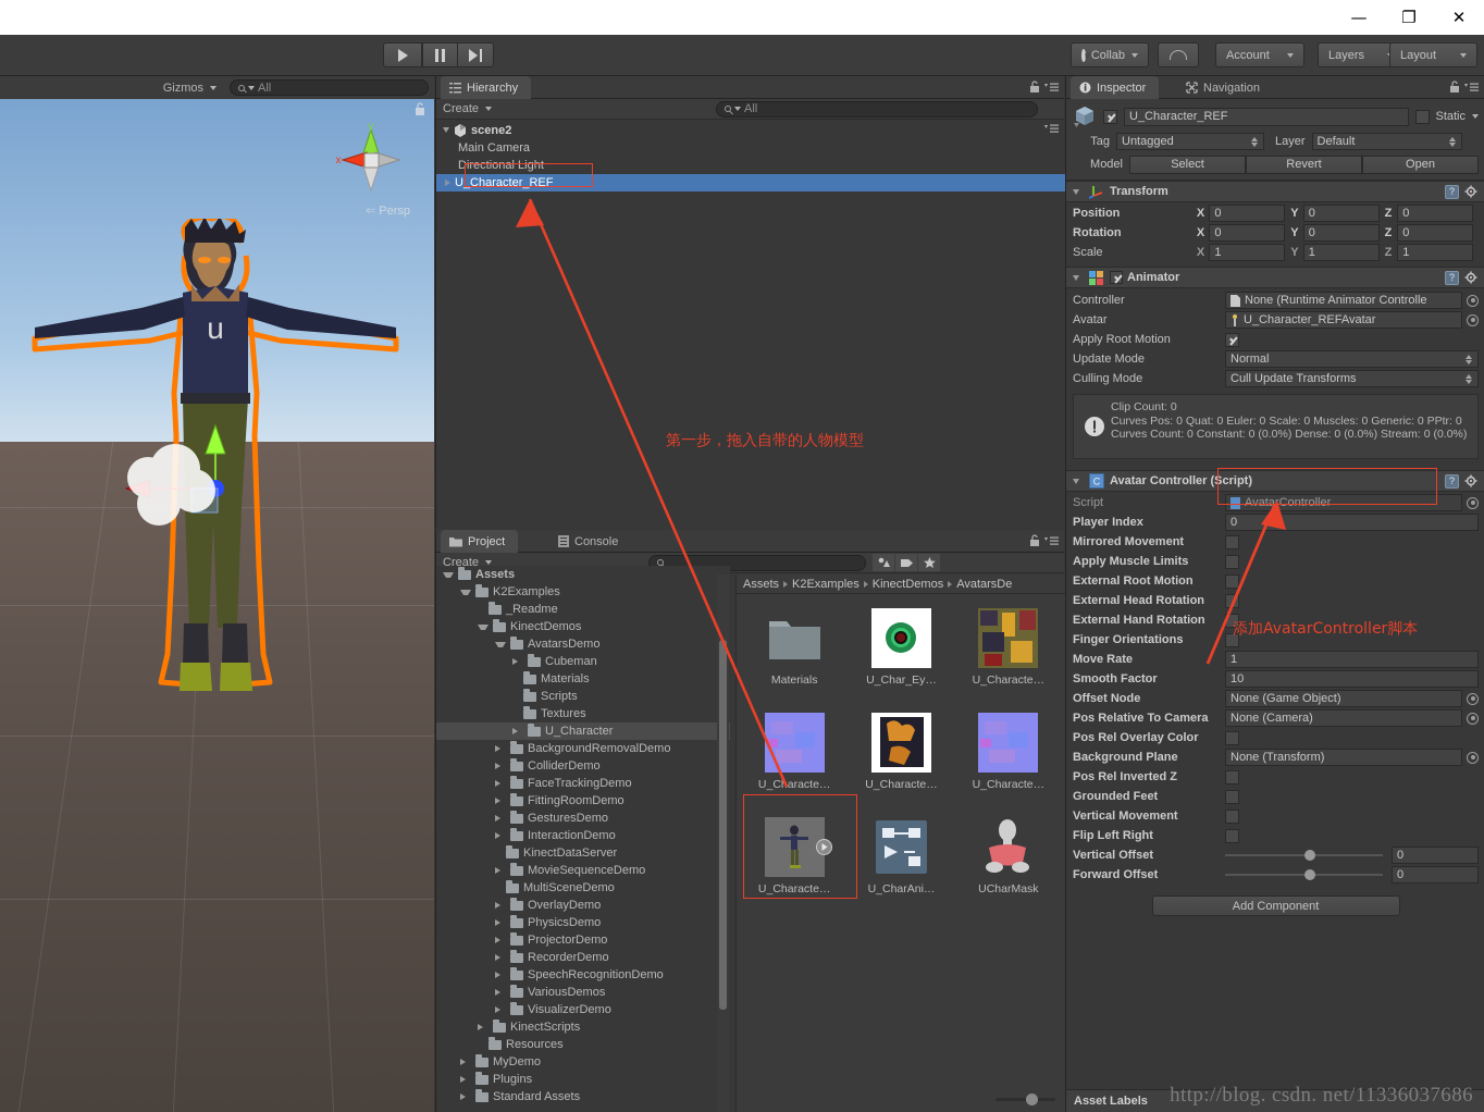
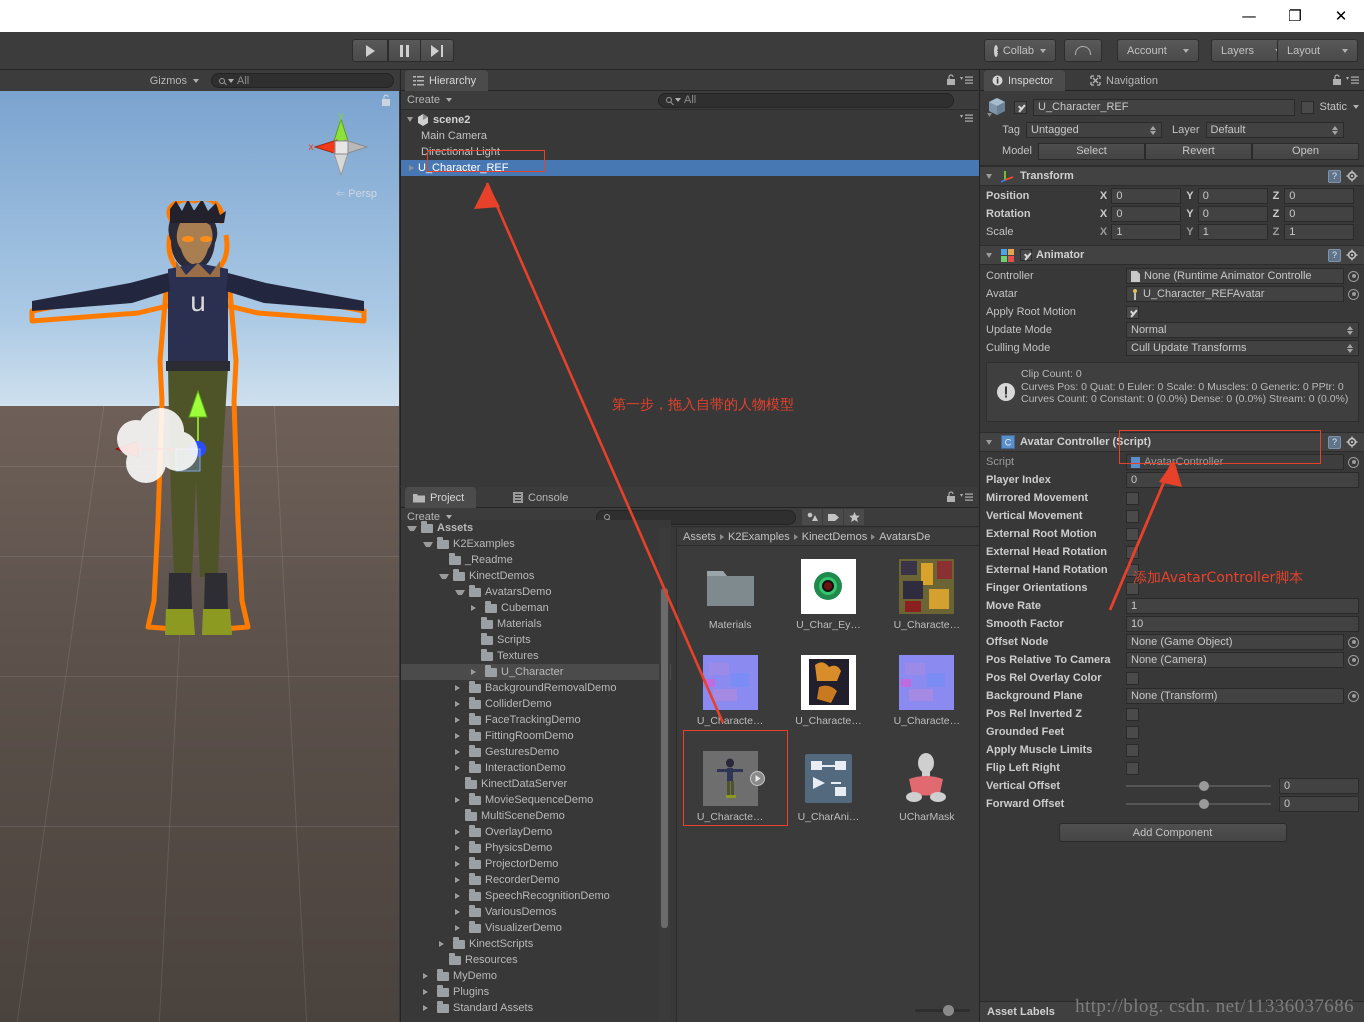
  —
  ❐
  ✕
  Collab
  Account
  Layers
  Layout
  Gizmos
  All
  u
  y
  x
  ⇐ Persp
  Hierarchy
  Create
  All
  scene2
  Main Camera
  Directional Light
  U_Character_REF
  Project
  Console
  Create
  Assets
  K2Examples
  _Readme
  KinectDemos
  AvatarsDemo
  Cubeman
  Materials
  Scripts
  Textures
  U_Character
  BackgroundRemovalDemo
  ColliderDemo
  FaceTrackingDemo
  FittingRoomDemo
  GesturesDemo
  InteractionDemo
  KinectDataServer
  MovieSequenceDemo
  MultiSceneDemo
  OverlayDemo
  PhysicsDemo
  ProjectorDemo
  RecorderDemo
  SpeechRecognitionDemo
  VariousDemos
  VisualizerDemo
  KinectScripts
  Resources
  MyDemo
  Plugins
  Standard Assets
  Assets
  K2Examples
  KinectDemos
  AvatarsDe
  Materials
  U_Char_Ey…
  U_Characte…
  U_Caracte…
  U_Characte…
  U_Characte…
  U_Characte…
  U_CharAni…
  UCharMask
  Inspector
  Navigation
  U_Character_REF
  Static
  Tag
  Untagged
  Layer
  Default
  Model
  Select
  Revert
  Open
  Transform
  ?
  Position
  X
  0
  Y
  0
  Z
  0
  Rotation
  X
  0
  Y
  0
  Z
  0
  Scale
  X
  1
  Y
  1
  Z
  1
  Animator
  ?
  Controller
  None (Runtime Animator Controlle
  Avatar
  U_Character_REFAvatar
  Apply Root Motion
  Update Mode
  Normal
  Culling Mode
  Cull Update Transforms
  Clip Count: 0
  Curves Pos: 0 Quat: 0 Euler: 0 Scale: 0 Muscles: 0 Generic: 0 PPtr: 0
  Curves Count: 0 Constant: 0 (0.0%) Dense: 0 (0.0%) Stream: 0 (0.0%)
  C
  Avatar Controller (Script)
  ?
  Script
  AvataController
  Player Index
  0
  Mirrored Movement
- Apply Muscle Limits
+ Vertical Movement
  External Root Motion
  External Head Rotation
  External Hand Rotation
  Finger Orientations
  Move Rate
  1
  Smooth Factor
  10
  Offset Node
  None (Game Object)
  Pos Relative To Camera
  None (Camera)
  Pos Rel Overlay Color
  Background Plane
  None (Transform)
  Pos Rel Inverted Z
  Grounded Feet
- Vertical Movement
+ Apply Muscle Limits
  Flip Left Right
  Vertical Offset
  0
  Forward Offset
  0
  Add Component
  Asset Labels
  第一步，拖入自带的人物模型
  添加AvatarController脚本
  http://blog. csdn. net/11336037686
